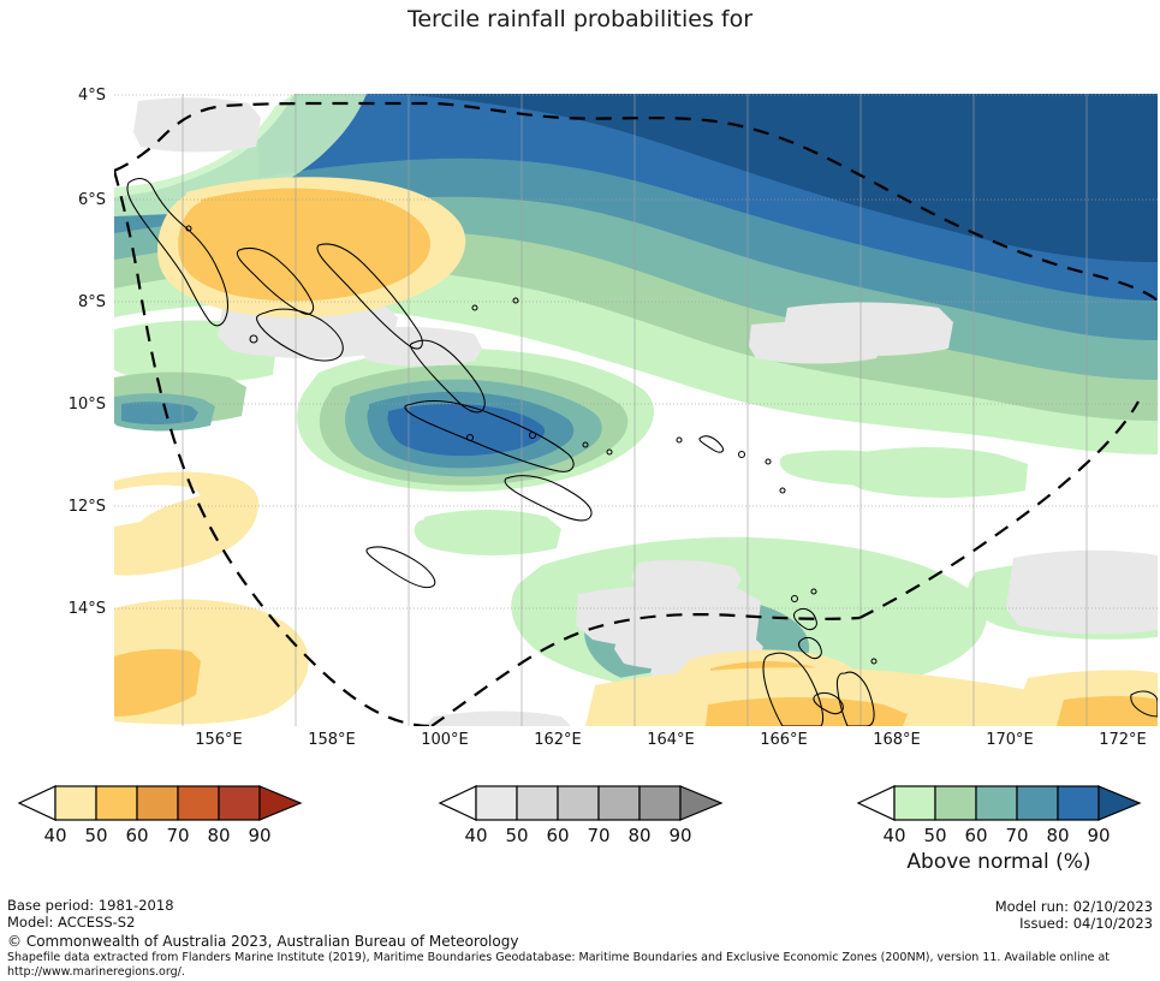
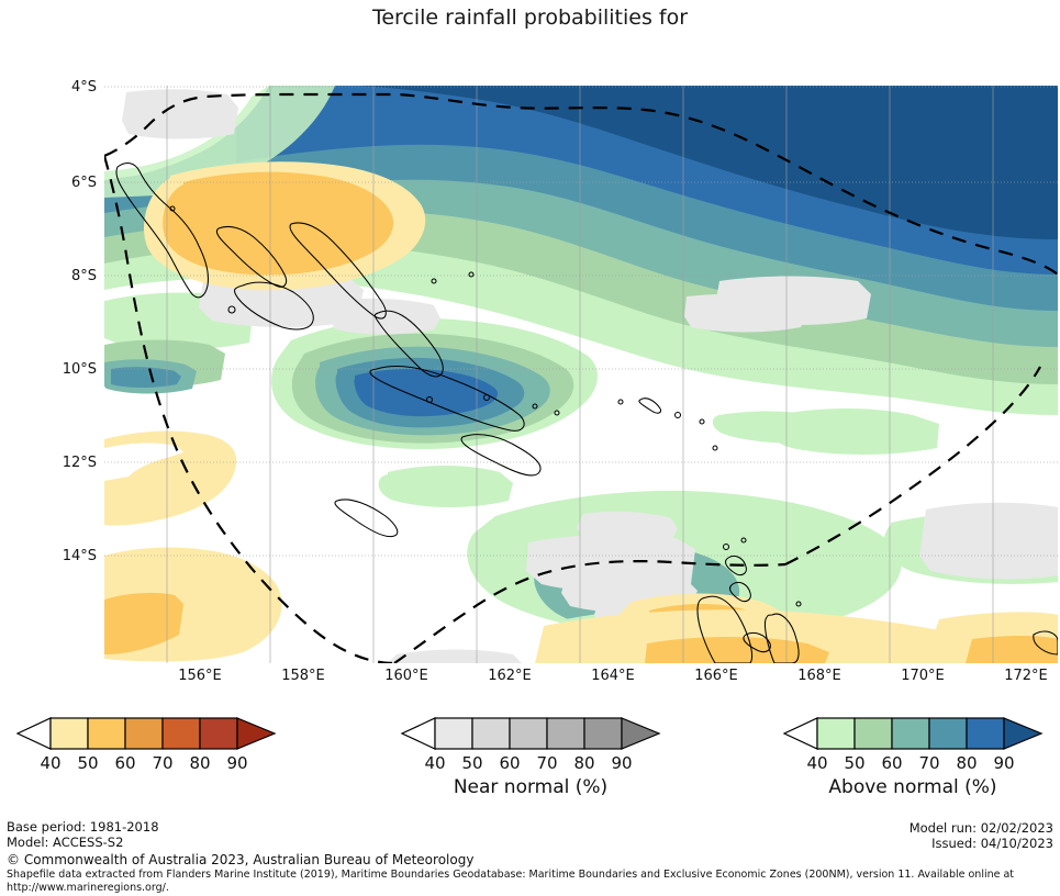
  Tercile rainfall probabilities for
  4°S
  6°S
  8°S
  10°S
  12°S
  14°S
  156°E
  158°E
- 100°E
+ 160°E
  162°E
  164°E
  166°E
  168°E
  170°E
  172°E
  40
  50
  60
  70
  80
  90
  40
  50
  60
  70
  80
  90
+ Near normal (%)
  40
  50
  60
  70
  80
  90
  Above normal (%)
  Base period: 1981-2018
  Model: ACCESS-S2
- Model run: 02/10/2023
+ Model run: 02/02/2023
  Issued: 04/10/2023
  © Commonwealth of Australia 2023, Australian Bureau of Meteorology
  Shapefile data extracted from Flanders Marine Institute (2019), Maritime Boundaries Geodatabase: Maritime Boundaries and Exclusive Economic Zones (200NM), version 11. Available online at
  http://www.marineregions.org/.
